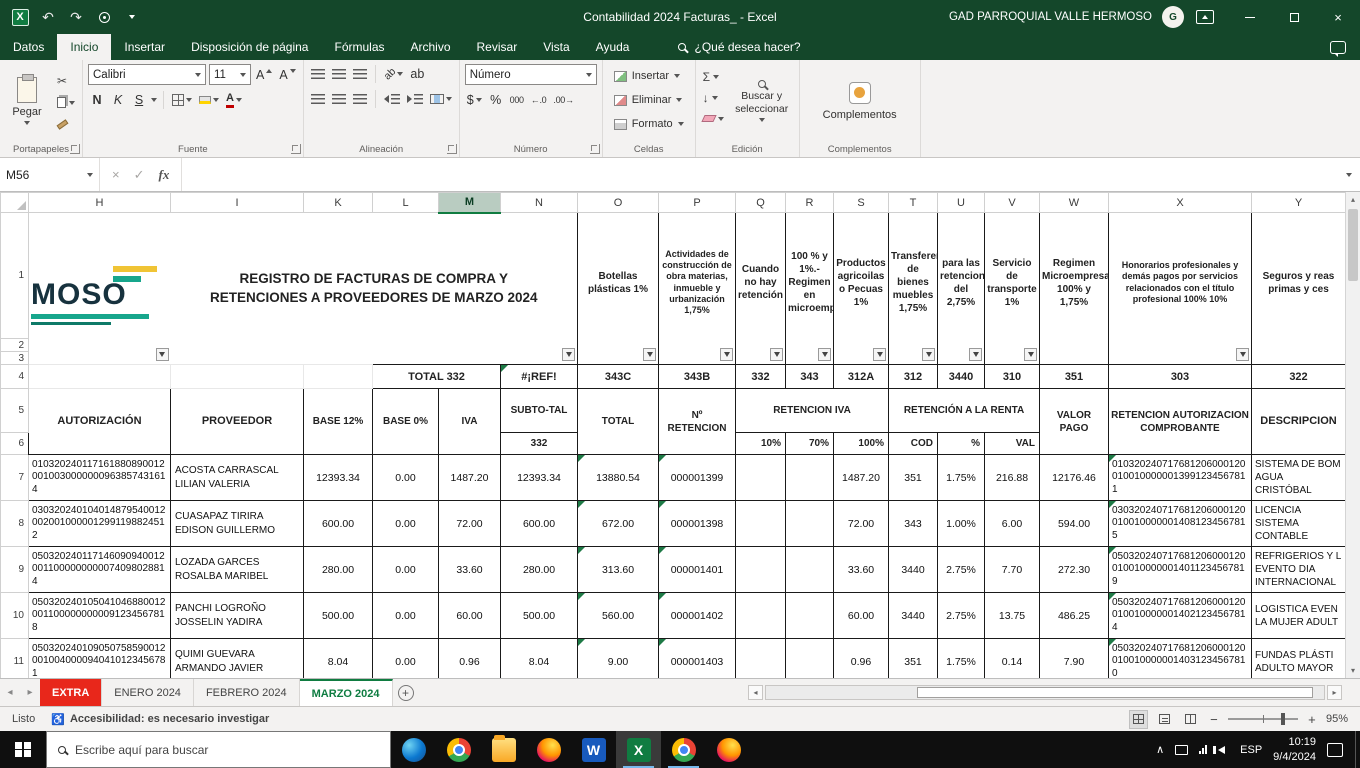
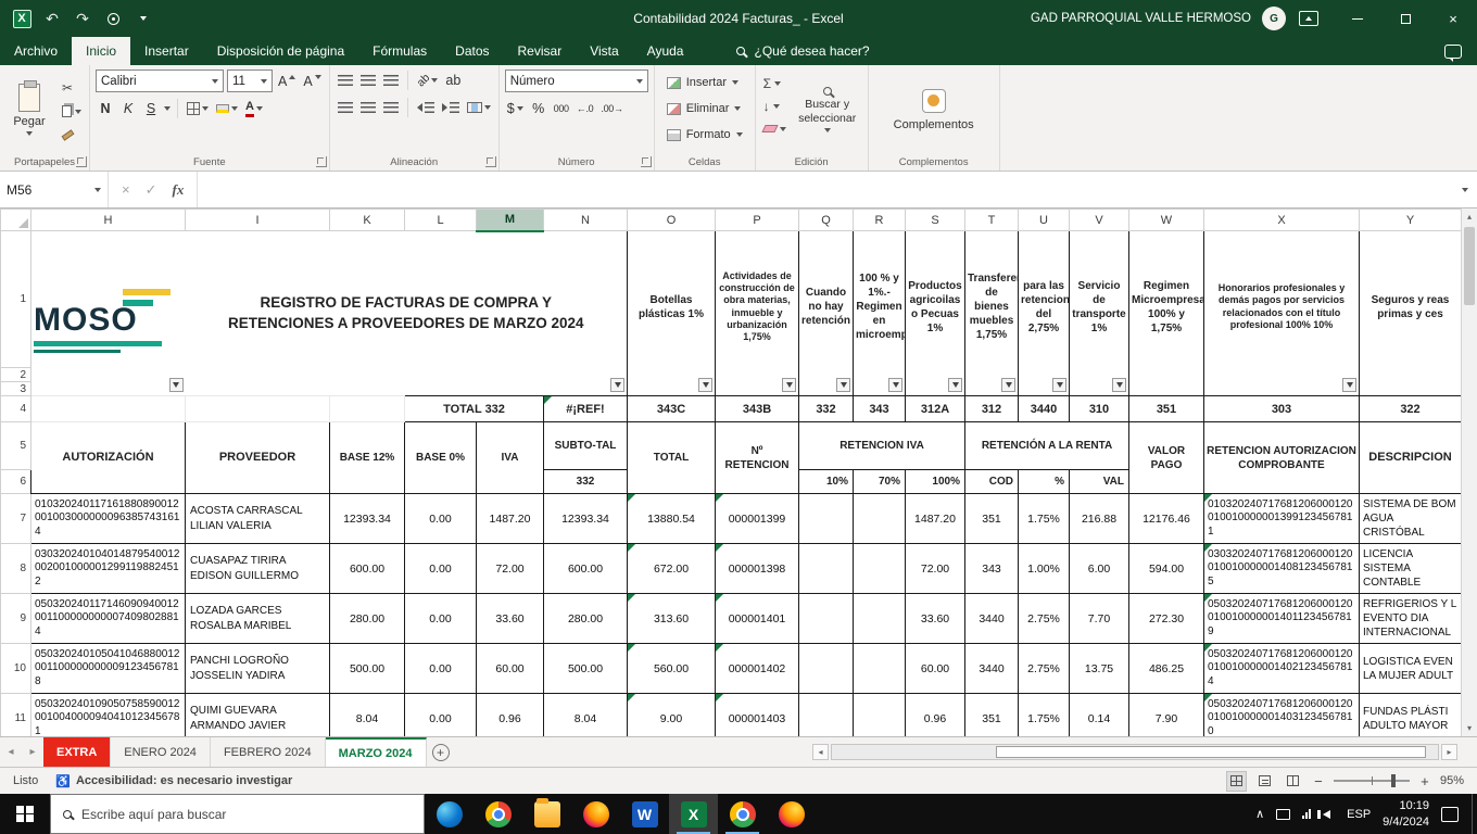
  X
  ↶
  ↷
  Contabilidad 2024 Facturas_ - Excel
  GAD PARROQUIAL VALLE HERMOSO
  G
  ×
- Datos
+ Archivo
  Inicio
  Insertar
  Disposición de página
  Fórmulas
- Archivo
+ Datos
  Revisar
  Vista
  Ayuda
  ¿Qué desea hacer?
  Pegar
  ✂
  Portapapeles
  Calibri
  11
  A
  A
  N
  K
  S
  A
  Fuente
  ab
  Alineación
  Número
  $
  %
  000
  ←.0
  .00→
  Número
  Insertar
  Eliminar
  Formato
  Celdas
  Σ
  ↓
  Buscar y seleccionar
  Edición
  Complementos
  Complementos
  M56
  ×
  ✓
  fx
  	H	I	K	L	M	N	O	P	Q	R	S	T	U	V	W	X	Y
  1	MOSO	REGISTRO DE FACTURAS DE COMPRA Y RETENCIONES A PROVEEDORES DE MARZO 2024	Botellas plásticas 1%	Actividades de construcción de obra materias, inmueble y urbanización 1,75%	Cuando no hay retención	100 % y 1%.- Regimen en microem	Productos agricoilas o Pecuas 1%	Transfere de bienes muebles 1,75%	para las retencion del 2,75%	Servicio de transporte 1%	Regimen Microempresa 100% y 1,75%	Honorarios profesionales y demás pagos por servicios relacionados con el título profesional 100% 10%	Seguros y reas primas y ces
  2
  3
  4				TOTAL 332	#¡REF!	343C	343B	332	343	312A	312	3440	310	351	303	322
  5	AUTORIZACIÓN	PROVEEDOR	BASE 12%	BASE 0%	IVA	SUBTO-TAL	TOTAL	Nº RETENCION	RETENCION IVA	RETENCIÓN A LA RENTA	VALOR PAGO	RETENCION AUTORIZACION COMPROBANTE	DESCRIPCION
  6	332	10%	70%	100%	COD	%	VAL
  7	0103202401171618808900120010030000000963857431614	ACOSTA CARRASCAL LILIAN VALERIA	12393.34	0.00	1487.20	12393.34	13880.54	000001399			1487.20	351	1.75%	216.88	12176.46	0103202407176812060001200100100000013991234567811	SISTEMA DE BOM AGUA CRISTÓBAL
  8	0303202401040148795400120020010000012991198824512	CUASAPAZ TIRIRA EDISON GUILLERMO	600.00	0.00	72.00	600.00	672.00	000001398			72.00	343	1.00%	6.00	594.00	0303202407176812060001200100100000014081234567815	LICENCIA SISTEMA CONTABLE
  9	0503202401171460909400120011000000000074098028814	LOZADA GARCES ROSALBA MARIBEL	280.00	0.00	33.60	280.00	313.60	000001401			33.60	3440	2.75%	7.70	272.30	0503202407176812060001200100100000014011234567819	REFRIGERIOS Y L EVENTO DIA INTERNACIONAL
  10	0503202401050410468800120011000000000091234567818	PANCHI LOGROÑO JOSSELIN YADIRA	500.00	0.00	60.00	500.00	560.00	000001402			60.00	3440	2.75%	13.75	486.25	0503202407176812060001200100100000014021234567814	LOGISTICA EVEN LA MUJER ADULT
  11	0503202401090507585900120010040000940410123456781	QUIMI GUEVARA ARMANDO JAVIER	8.04	0.00	0.96	8.04	9.00	000001403			0.96	351	1.75%	0.14	7.90	0503202407176812060001200100100000014031234567810	FUNDAS PLÁSTI ADULTO MAYOR
  ▴
  ▾
  ◂
  ▸
  EXTRA
  ENERO 2024
  FEBRERO 2024
  MARZO 2024
  +
  ◂
  ▸
  Listo
  ♿
  Accesibilidad: es necesario investigar
  −
  +
  95%
  Escribe aquí para buscar
  ∧
  ESP
  10:19
  9/4/2024
